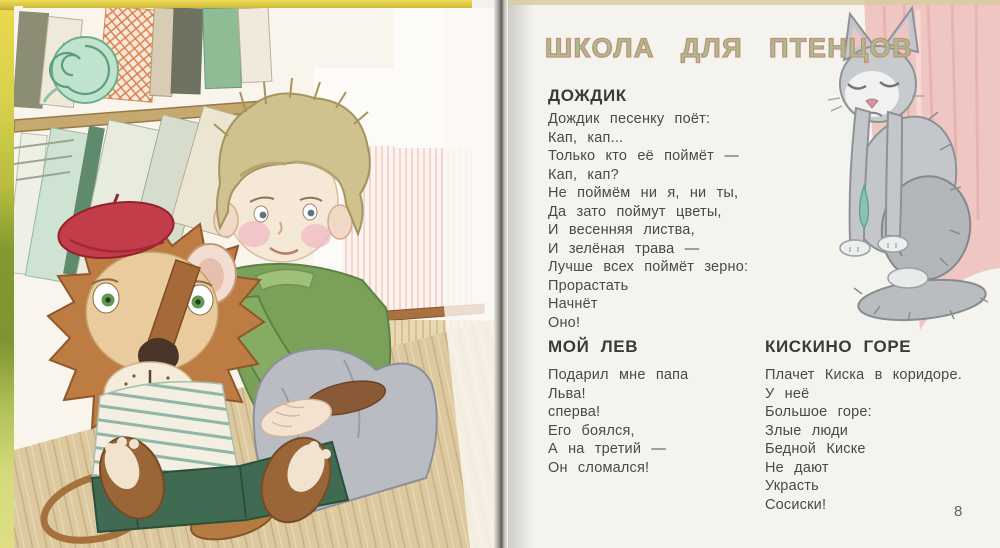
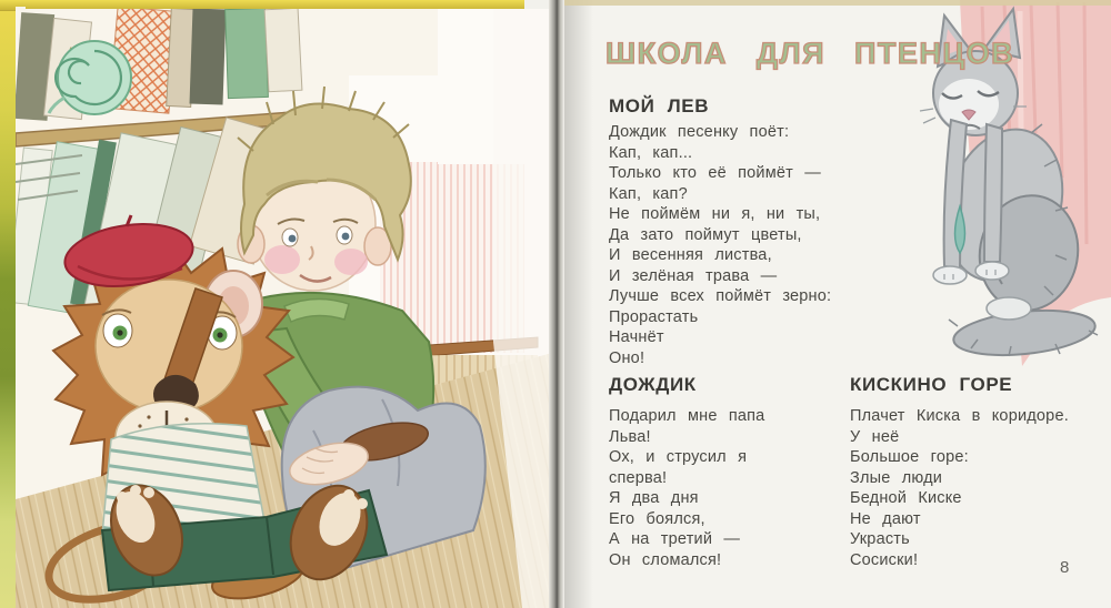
  ШКОЛА ДЛЯ ПТЕНЦОВ
- ДОЖДИК
+ МОЙ ЛЕВ
  Дождик песенку поёт:
  Кап, кап...
  Только кто её поймёт —
  Кап, кап?
  Не поймём ни я, ни ты,
  Да зато поймут цветы,
  И весенняя листва,
  И зелёная трава —
  Лучше всех поймёт зерно:
  Прорастать
  Начнёт
  Оно!
- МОЙ ЛЕВ
+ ДОЖДИК
  Подарил мне папа
  Льва!
+ Ох, и струсил я
  сперва!
+ Я два дня
  Его боялся,
  А на третий —
  Он сломался!
  КИСКИНО ГОРЕ
  Плачет Киска в коридоре.
  У неё
  Большое горе:
  Злые люди
  Бедной Киске
  Не дают
  Украсть
  Сосиски!
  8
